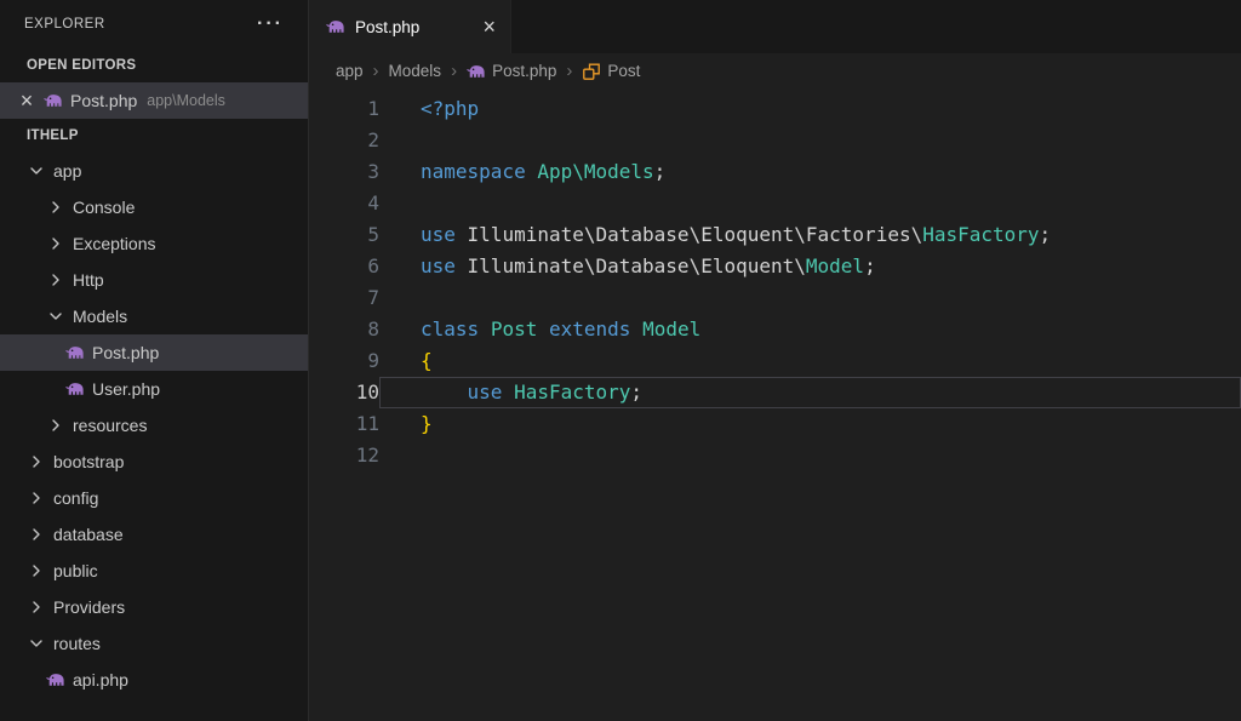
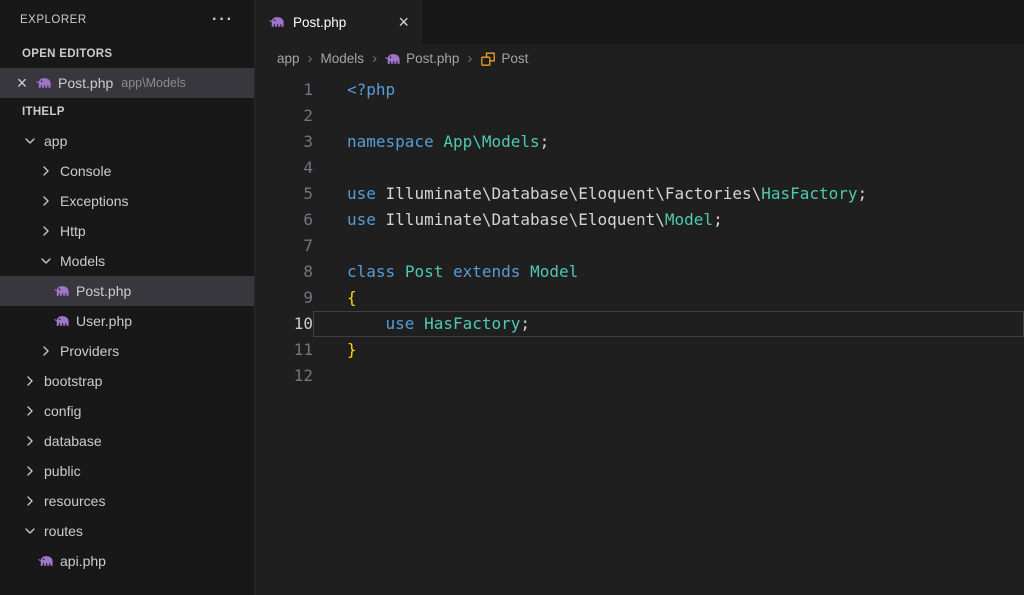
  EXPLORER
  ···
  OPEN EDITORS
  ×
  Post.php
  app\Models
  ITHELP
  app
  Console
  Exceptions
  Http
  Models
  Post.php
  User.php
- resources
+ Providers
  bootstrap
  config
  database
  public
- Providers
+ resources
  routes
  api.php
  Post.php
  ×
  app
  ›
  Models
  ›
  Post.php
  ›
  Post
  1
  <?php
  2
  3
  namespace App\Models;
  4
  5
  use Illuminate\Database\Eloquent\Factories\HasFactory;
  6
  use Illuminate\Database\Eloquent\Model;
  7
  8
  class Post extends Model
  9
  {
  10
  use HasFactory;
  11
  }
  12
